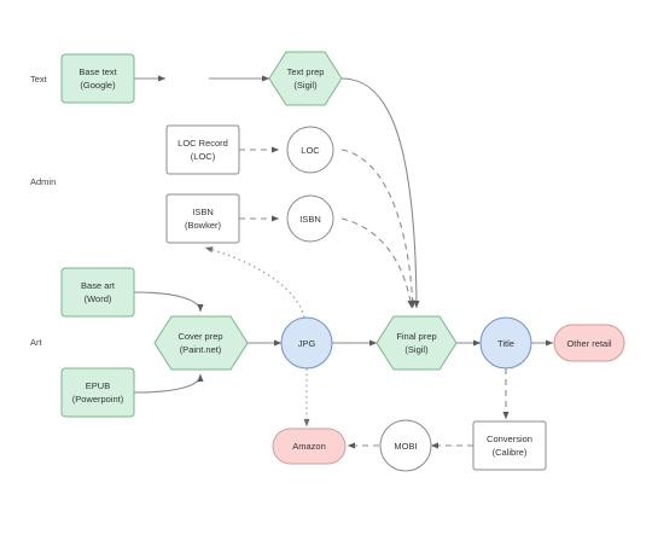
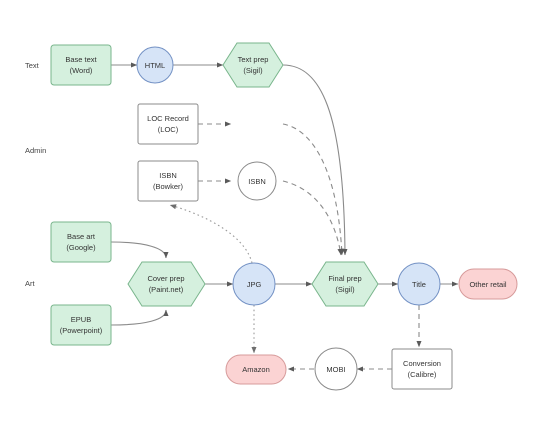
  Text
  Admin
  Art
  Base text
- (Google)
+ (Word)
+ HTML
  Text prep
  (Sigil)
  LOC Record
  (LOC)
- LOC
  ISBN
  (Bowker)
  ISBN
  Base art
- (Word)
+ (Google)
  EPUB
  (Powerpoint)
  Cover prep
  (Paint.net)
  JPG
  Final prep
  (Sigil)
  Title
  Other retail
  Conversion
  (Calibre)
  MOBI
  Amazon
